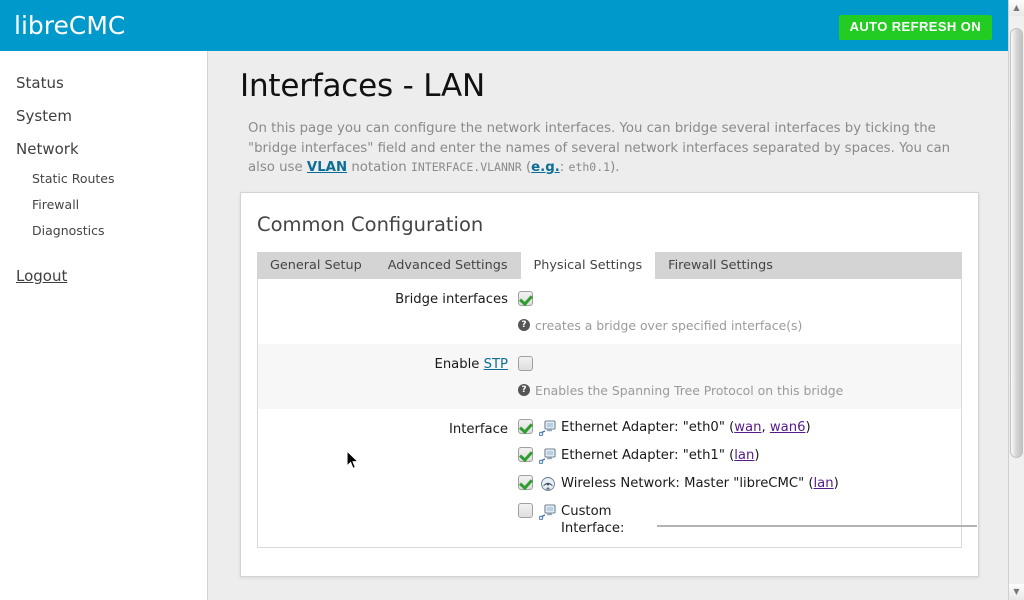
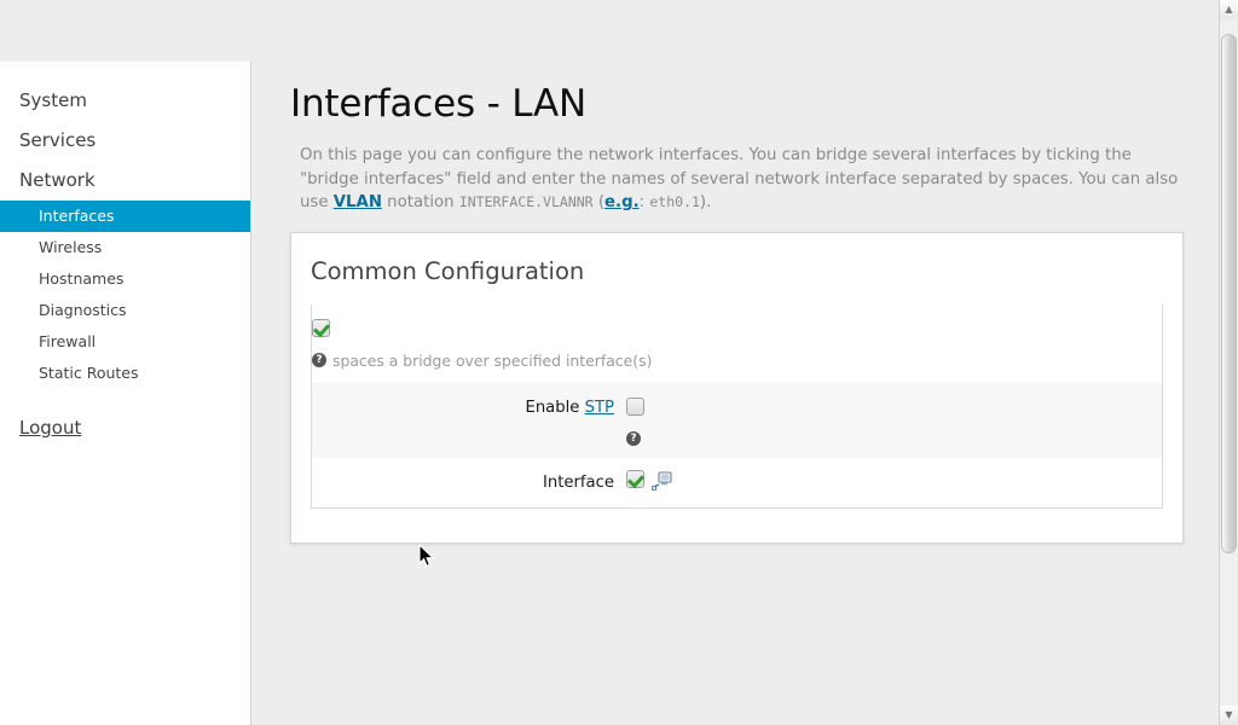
- libreCMC
- AUTO REFRESH ON
- Status
  System
+ Services
  Network
+ Interfaces
+ Wireless
+ Hostnames
- Static Routes
+ Diagnostics
  Firewall
- Diagnostics
+ Static Routes
  Logout
  Interfaces - LAN
- On this page you can configure the network interfaces. You can bridge several interfaces by ticking the "bridge interfaces" field and enter the names of several network interfaces separated by spaces. You can also use VLAN notation INTERFACE.VLANNR (e.g.: eth0.1).
+ On this page you can configure the network interfaces. You can bridge several interfaces by ticking the "bridge interfaces" field and enter the names of several network interface separated by spaces. You can also use VLAN notation INTERFACE.VLANNR (e.g.: eth0.1).
  Common Configuration
- General Setup
- Advanced Settings
- Physical Settings
- Firewall Settings
- Bridge interfaces
  ?
- creates a bridge over specified interface(s)
+ spaces a bridge over specified interface(s)
  Enable STP
  ?
- Enables the Spanning Tree Protocol on this bridge
  Interface
- Ethernet Adapter: "eth0" (wan, wan6)
- Ethernet Adapter: "eth1" (lan)
- Wireless Network: Master "libreCMC" (lan)
- Custom Interface:
  ▲
  ▼
